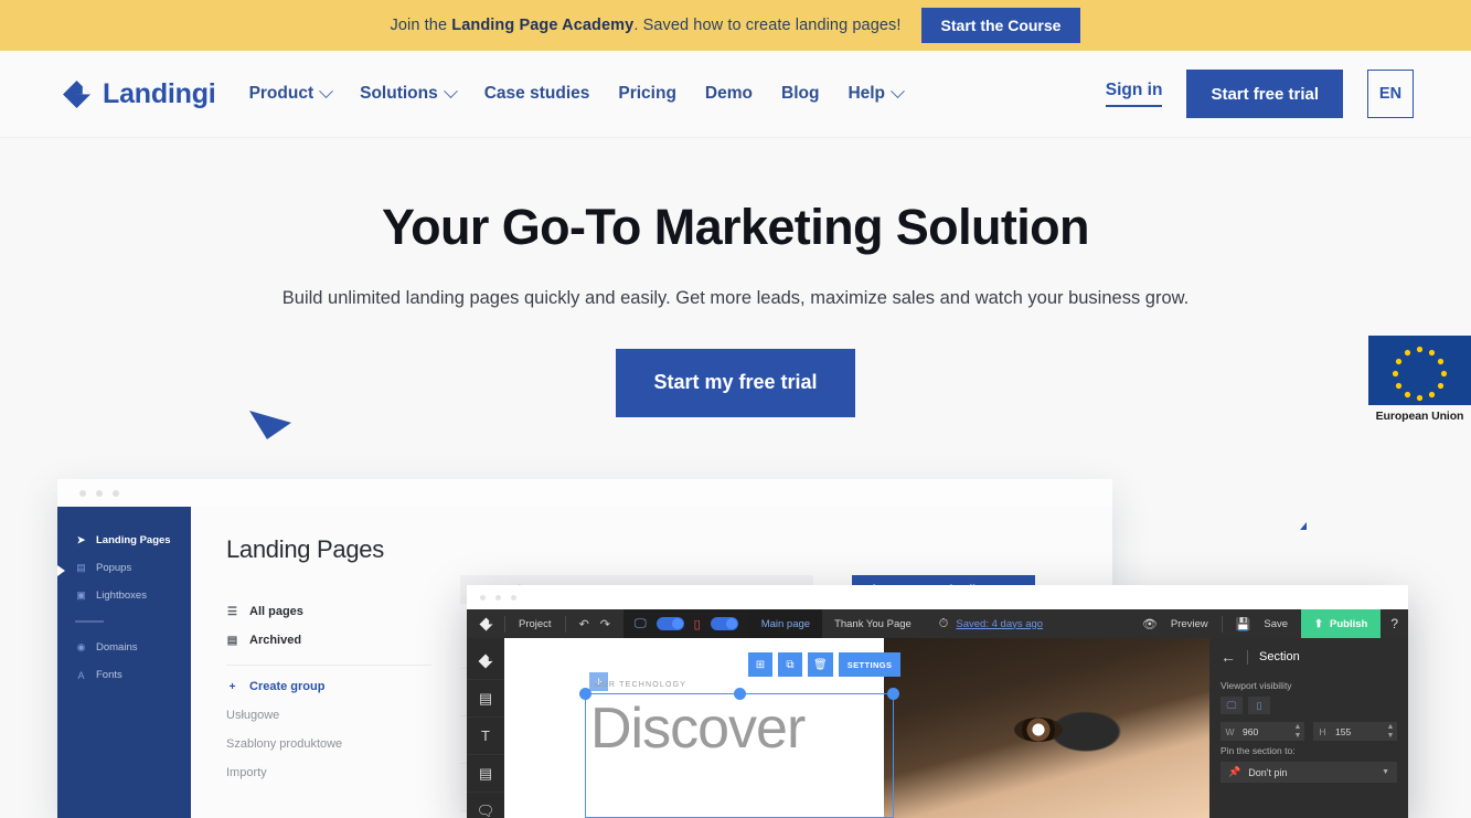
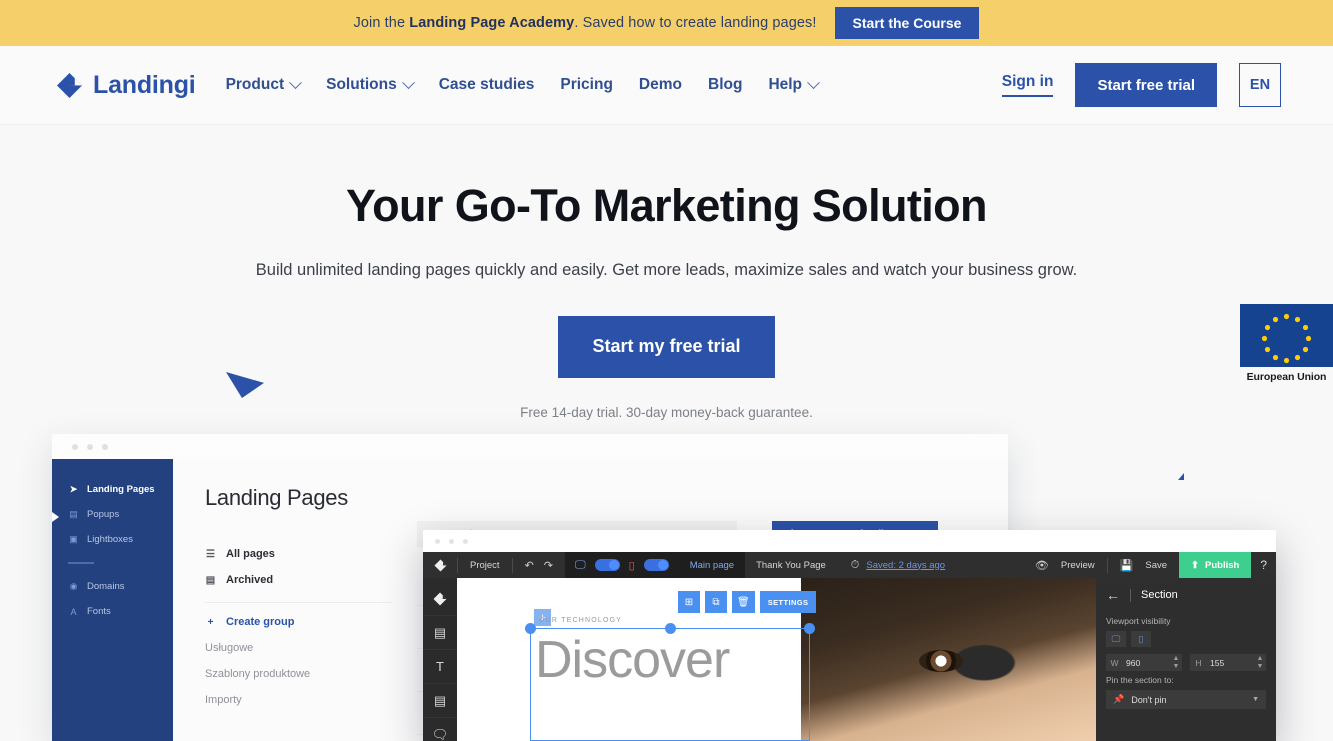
  Join the Landing Page Academy. Saved how to create landing pages!
  Start the Course
  Landingi
  Product
  Solutions
  Case studies
  Pricing
  Demo
  Blog
  Help
  Sign in
  Start free trial
  EN
  European Union
  Your Go-To Marketing Solution
  Build unlimited landing pages quickly and easily. Get more leads, maximize sales and watch your business grow.
  Start my free trial
+ Free 14-day trial. 30-day money-back guarantee.
  ➤
  Landing Pages
  ▤
  Popups
  ▣
  Lightboxes
  ◉
  Domains
  A
  Fonts
  Landing Pages
  ☰
  All pages
  ▤
  Archived
  +
  Create group
  Usługowe
  Szablony produktowe
  Importy
  Project
  ↶
  ↷
  🖵
  ▯
  Main page
  Thank You Page
  ⏱
- Saved: 4 days ago
+ Saved: 2 days ago
  👁
  Preview
  💾
  Save
  ⬆
  Publish
  ?
  ▤
  T
  ▤
  🗨
  +
  Discover
  ⊞
  ⧉
  🗑
  SETTINGS
  ←
  Section
  Viewport visibility
  🖵
  ▯
  W
  960
  H
  155
  Pin the section to:
  📌
  Don't pin
